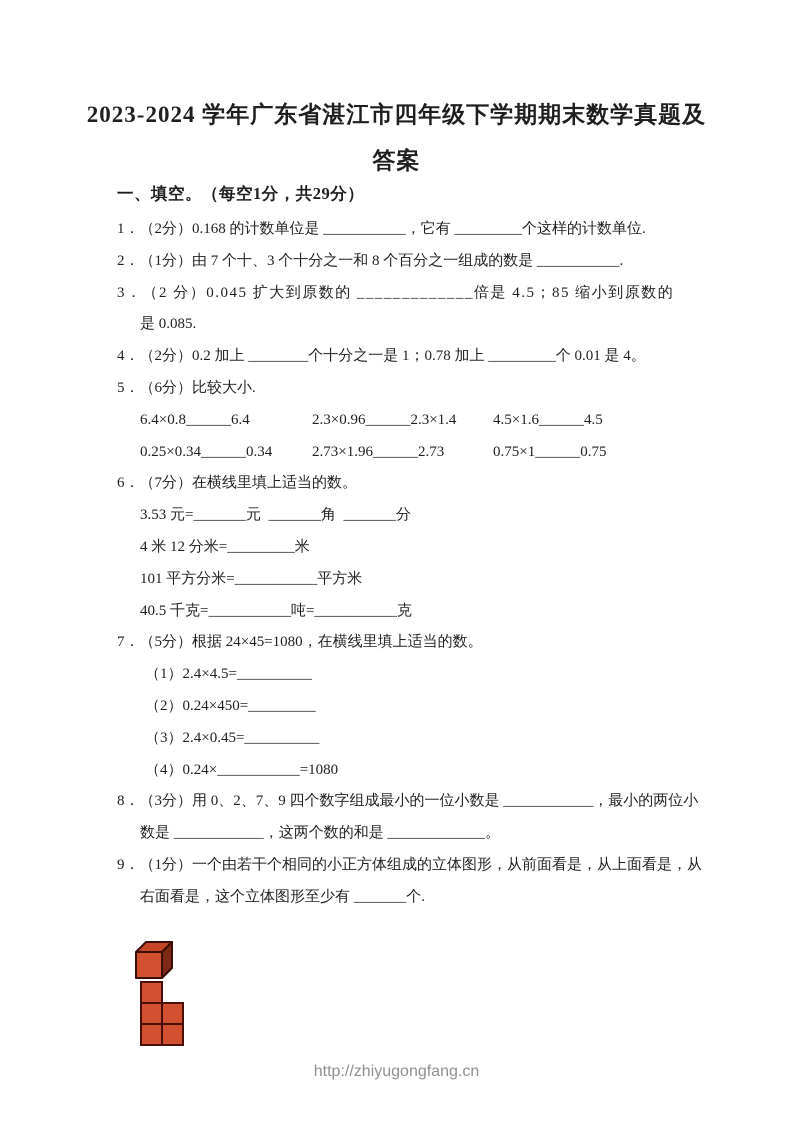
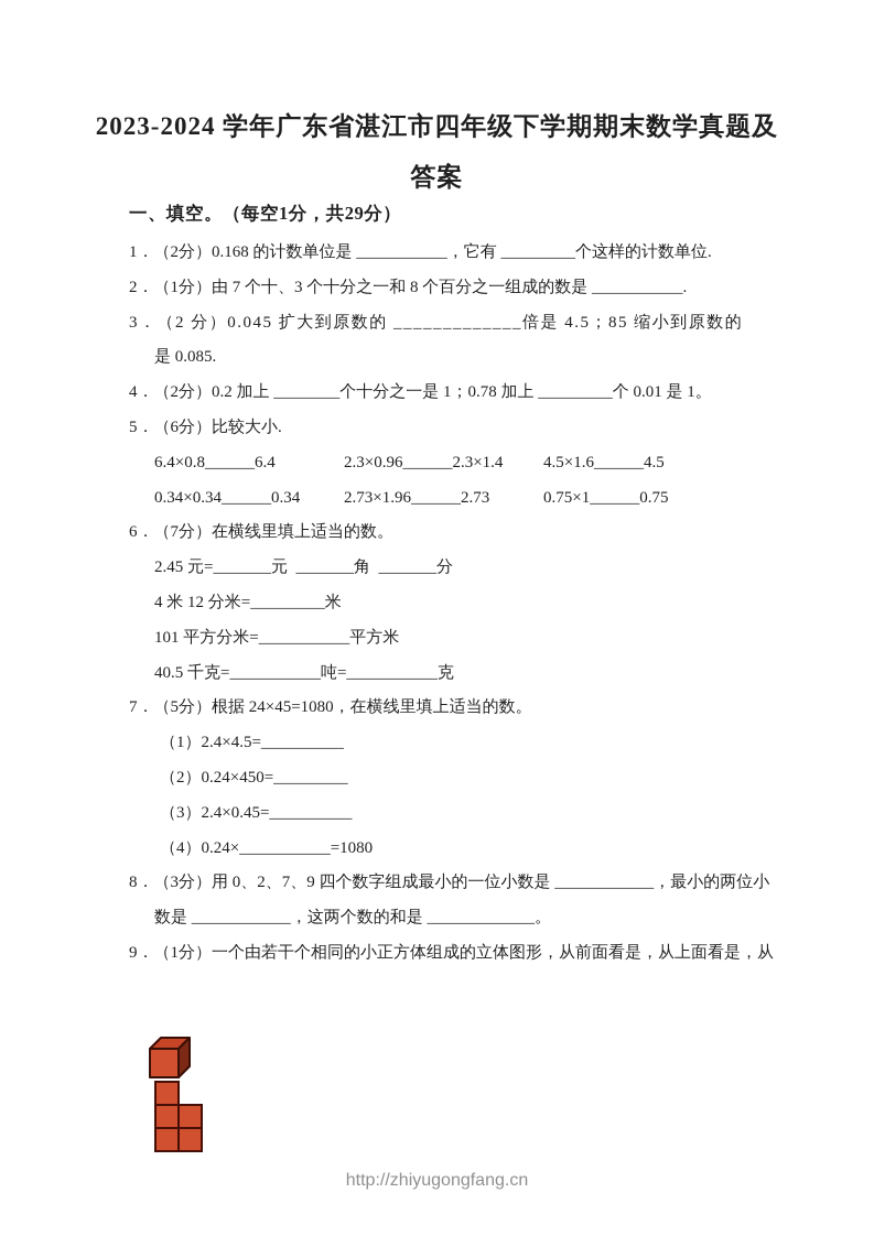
  2023-2024 学年广东省湛江市四年级下学期期末数学真题及
  答案
  一、填空。（每空1分，共29分）
  1．（2分）0.168 的计数单位是 ___________，它有 _________个这样的计数单位.
  2．（1分）由 7 个十、3 个十分之一和 8 个百分之一组成的数是 ___________.
  3．（2 分）0.045 扩大到原数的 _____________倍是 4.5；85 缩小到原数的
  是 0.085.
- 4．（2分）0.2 加上 ________个十分之一是 1；0.78 加上 _________个 0.01 是 4。
+ 4．（2分）0.2 加上 ________个十分之一是 1；0.78 加上 _________个 0.01 是 1。
  5．（6分）比较大小.
  6.4×0.8______6.4
  2.3×0.96______2.3×1.4
  4.5×1.6______4.5
- 0.25×0.34______0.34
+ 0.34×0.34______0.34
  2.73×1.96______2.73
  0.75×1______0.75
  6．（7分）在横线里填上适当的数。
- 3.53 元=_______元 _______角 _______分
+ 2.45 元=_______元 _______角 _______分
  4 米 12 分米=_________米
  101 平方分米=___________平方米
  40.5 千克=___________吨=___________克
  7．（5分）根据 24×45=1080，在横线里填上适当的数。
  （1）2.4×4.5=__________
  （2）0.24×450=_________
  （3）2.4×0.45=__________
  （4）0.24×___________=1080
  8．（3分）用 0、2、7、9 四个数字组成最小的一位小数是 ____________，最小的两位小
  数是 ____________，这两个数的和是 _____________。
  9．（1分）一个由若干个相同的小正方体组成的立体图形，从前面看是，从上面看是，从
- 右面看是，这个立体图形至少有 _______个.
  http://zhiyugongfang.cn
